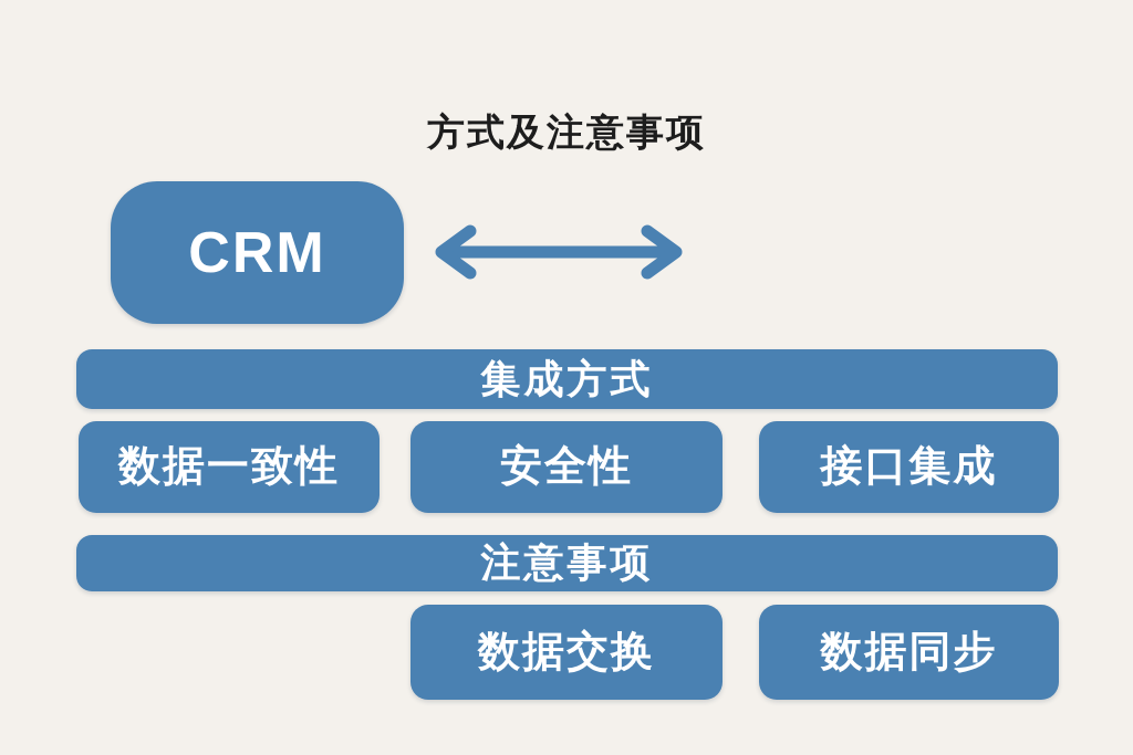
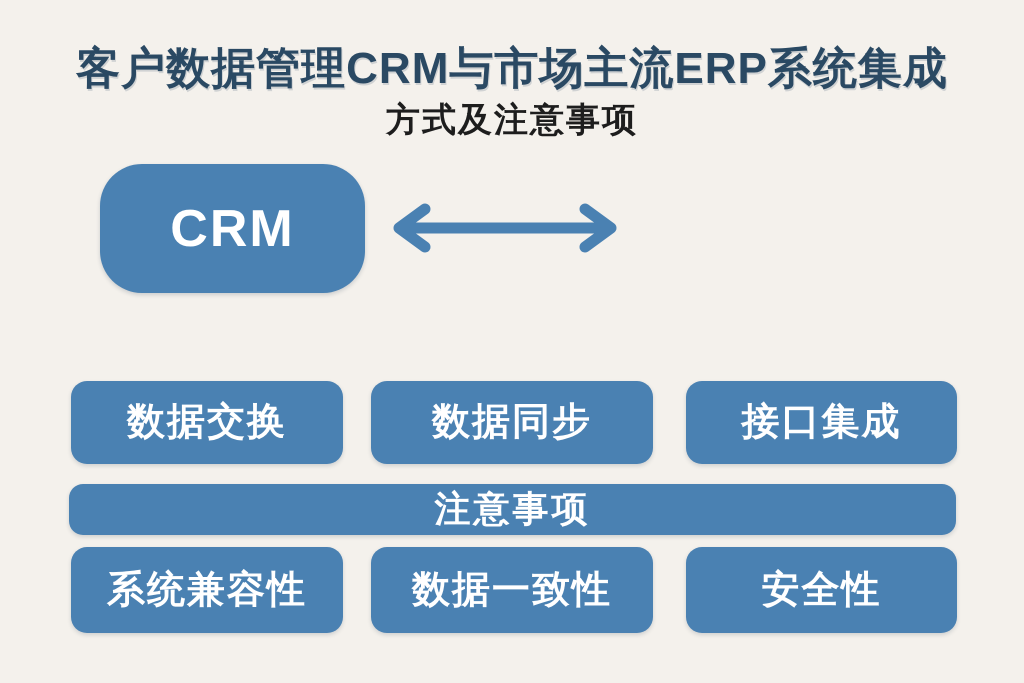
+ 客户数据管理CRM与市场主流ERP系统集成
  方式及注意事项
  CRM
- 集成方式
- 数据一致性
+ 数据交换
- 安全性
+ 数据同步
  接口集成
  注意事项
+ 系统兼容性
- 数据交换
+ 数据一致性
- 数据同步
+ 安全性
